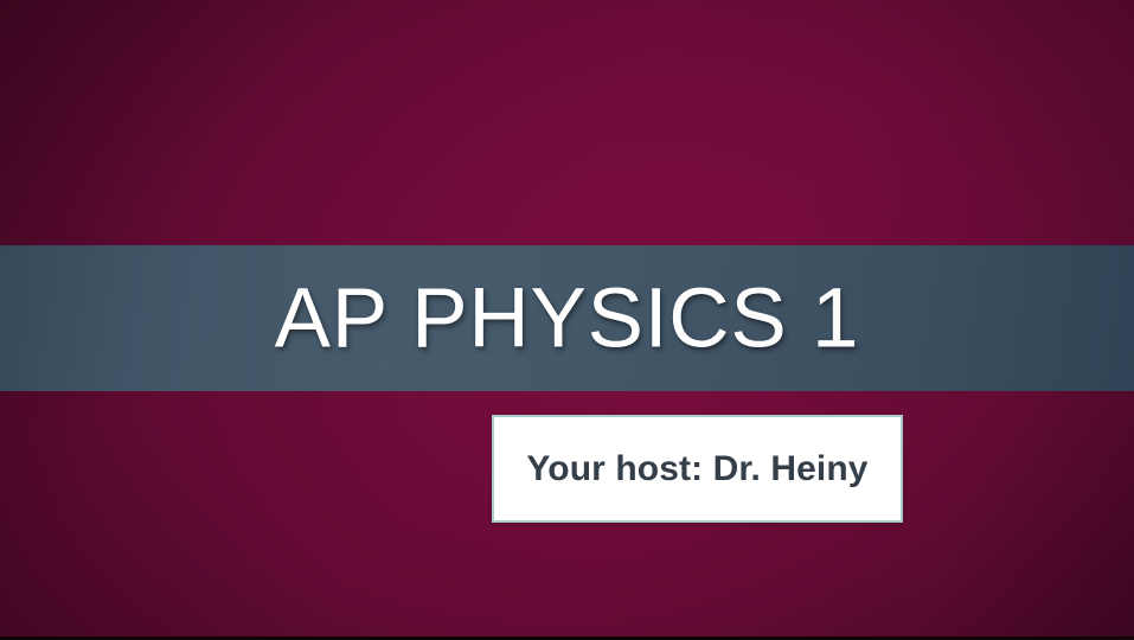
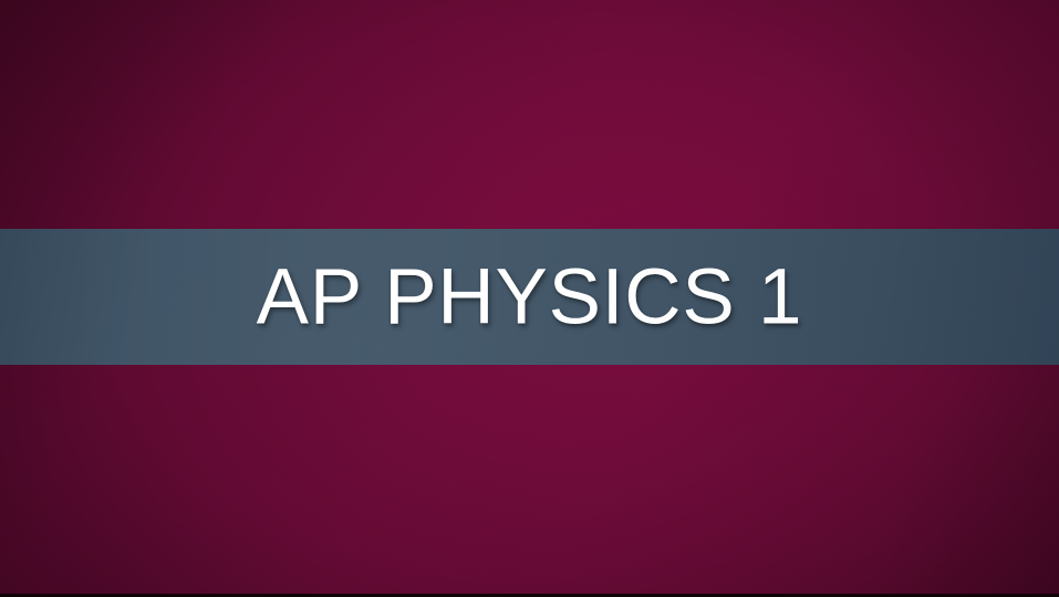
- Your host: Dr. Heiny
